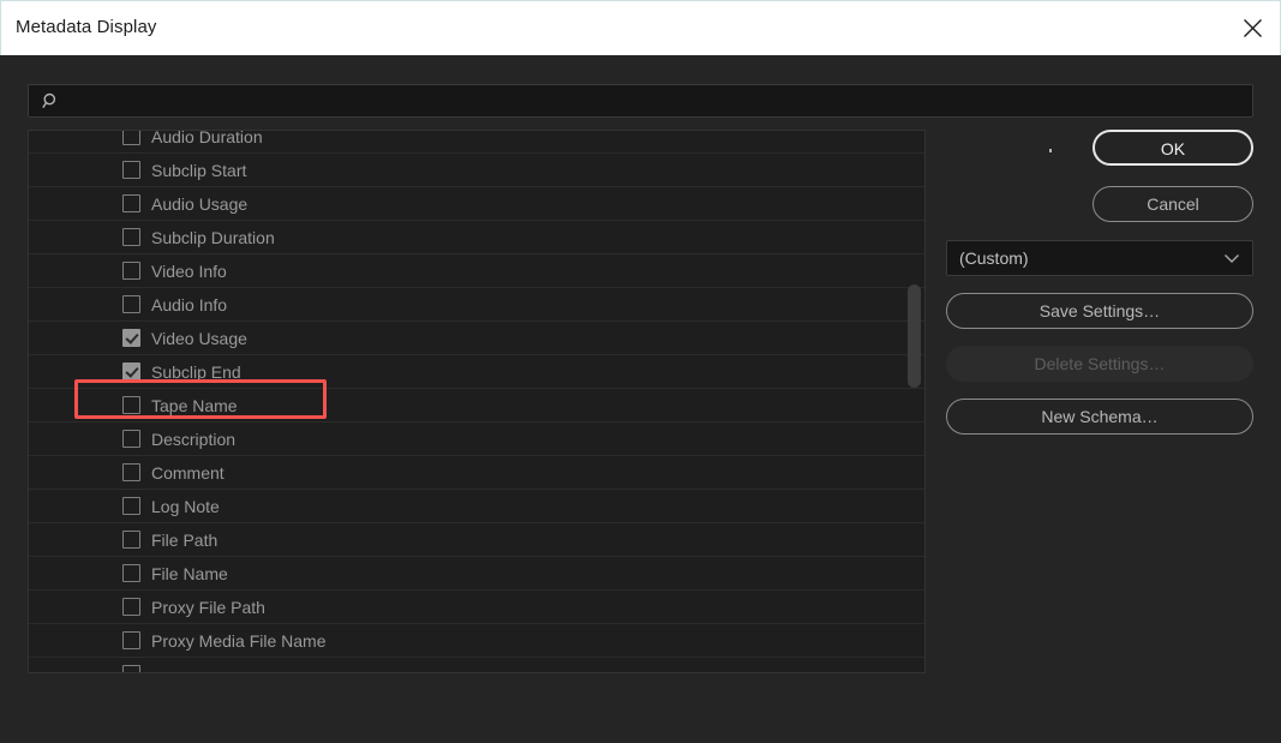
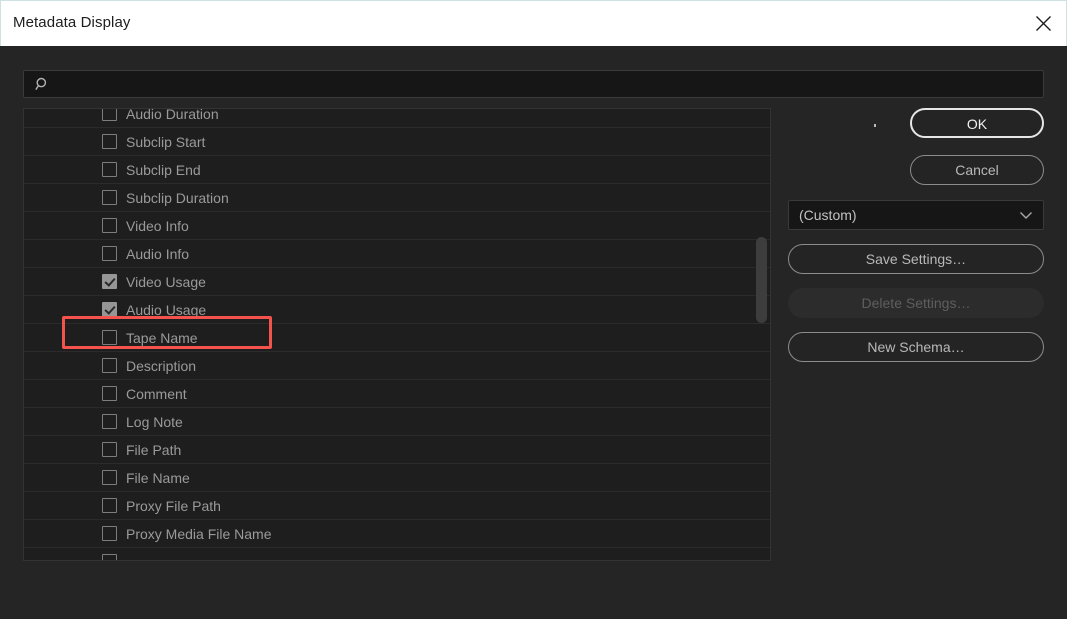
  Metadata Display
  Audio Duration
  Subclip Start
- Audio Usage
+ Subclip End
  Subclip Duration
  Video Info
  Audio Info
  Video Usage
- Subclip End
+ Audio Usage
  Tape Name
  Description
  Comment
  Log Note
  File Path
  File Name
  Proxy File Path
  Proxy Media File Name
  OK
  Cancel
  (Custom)
  Save Settings…
  Delete Settings…
  New Schema…
